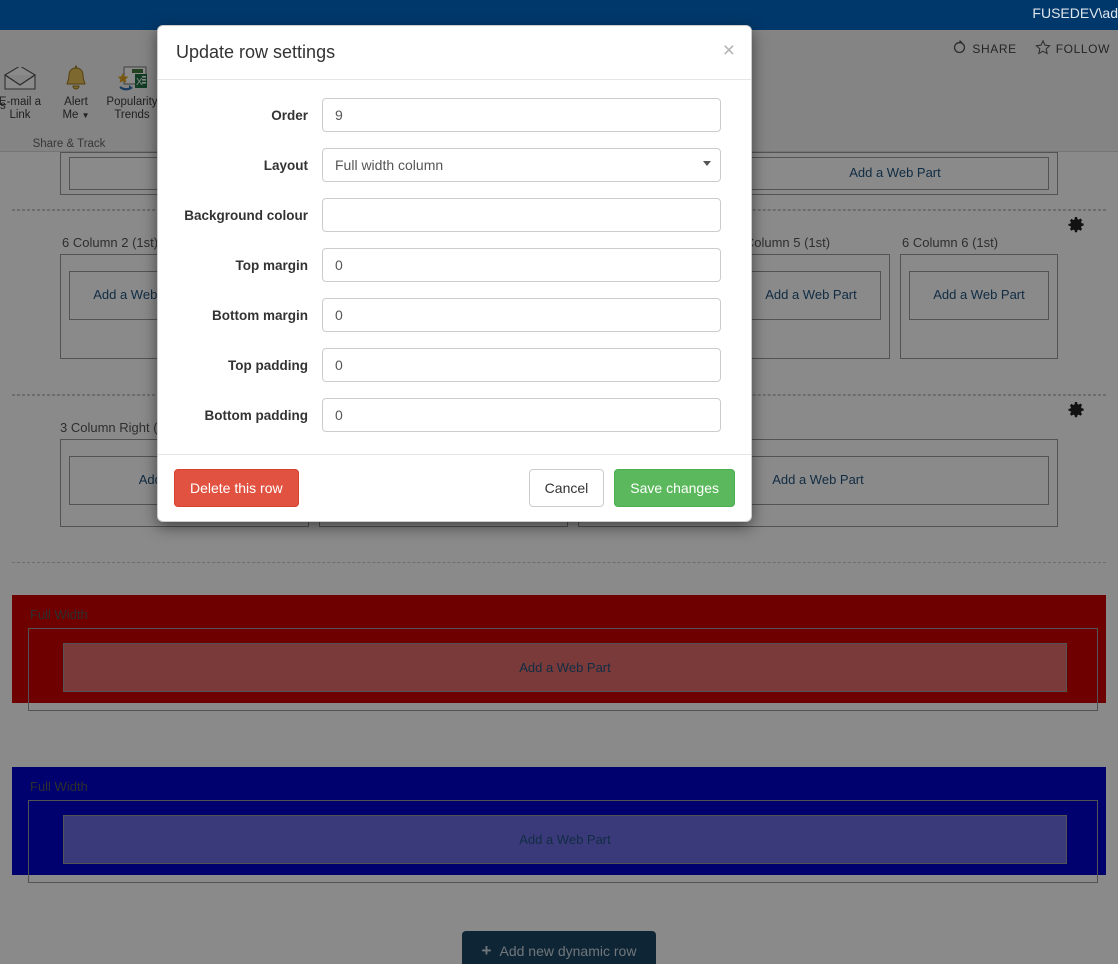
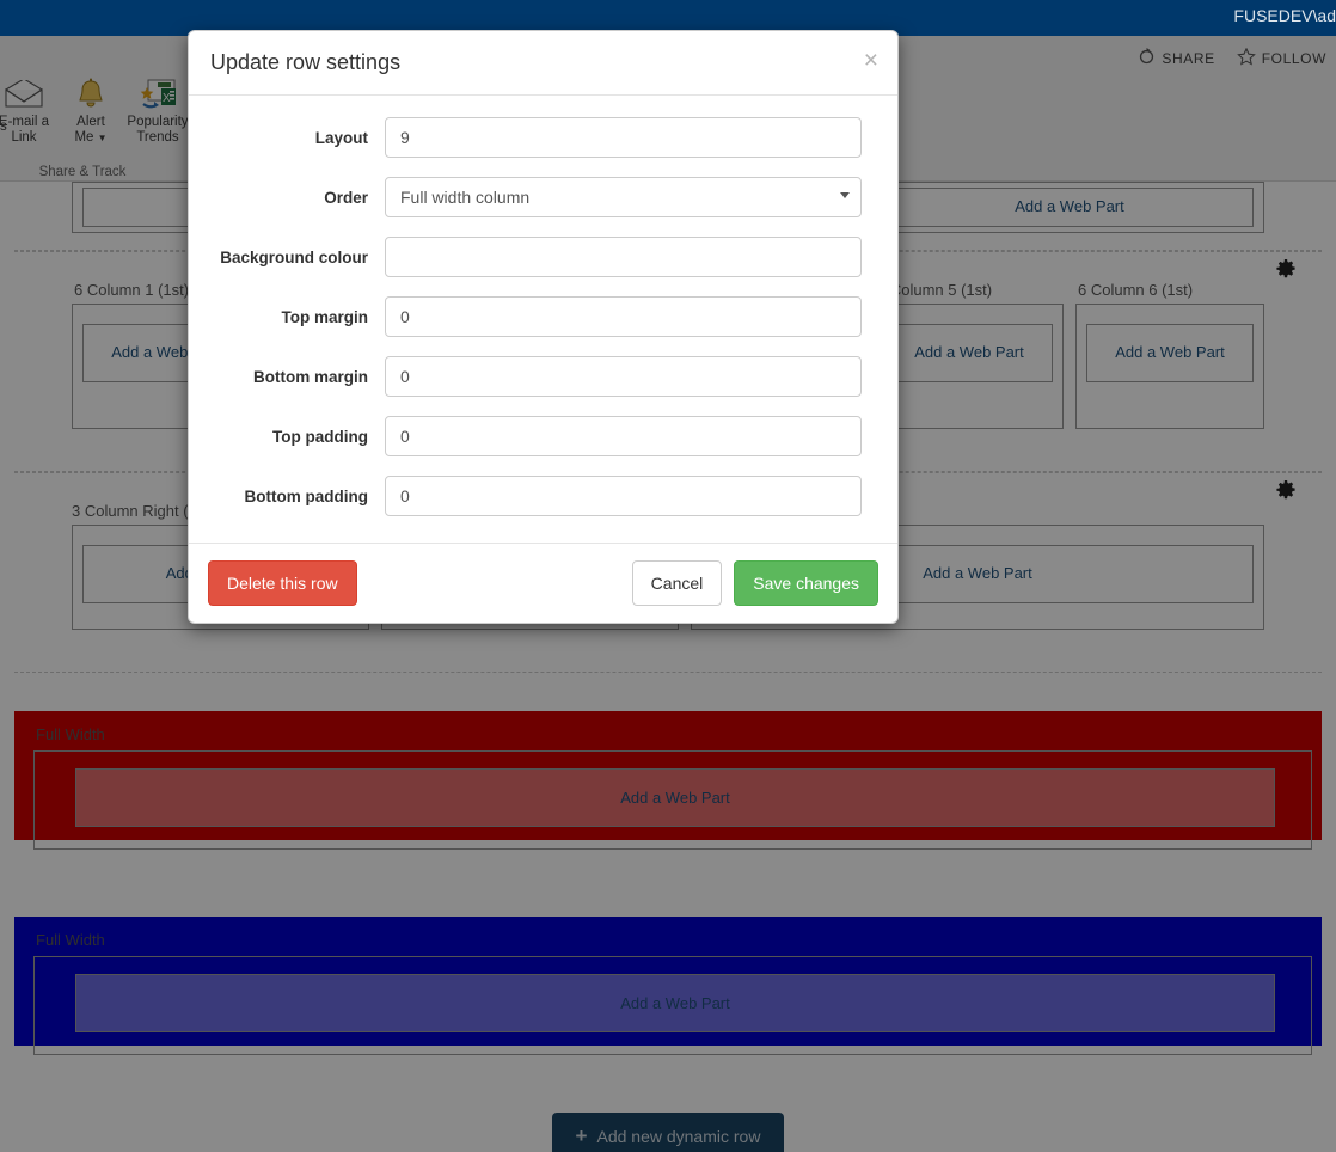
  FUSEDEV\ad
  SHARE
  FOLLOW
  s
  E-mail a
  Link
  Alert
  Me ▼
  X
  Popularity
  Trends
  Share & Track
  Add a Web Part
- 6 Column 2 (1st)
+ 6 Column 1 (1st)
  olumn 5 (1st)
  6 Column 6 (1st)
  Add a Web Part
  Add a Web Part
  3 Column Right (
  Add a Web Part
  Full Width
  Add a Web Part
  Full Width
  Add a Web Part
  +
  Add new dynamic row
  Update row settings
  ×
- Order
+ Layout
  9
- Layout
+ Order
  Full width column
  Background colour
  Top margin
  0
  Bottom margin
  0
  Top padding
  0
  Bottom padding
  0
  Delete this row
  Cancel
  Save changes
